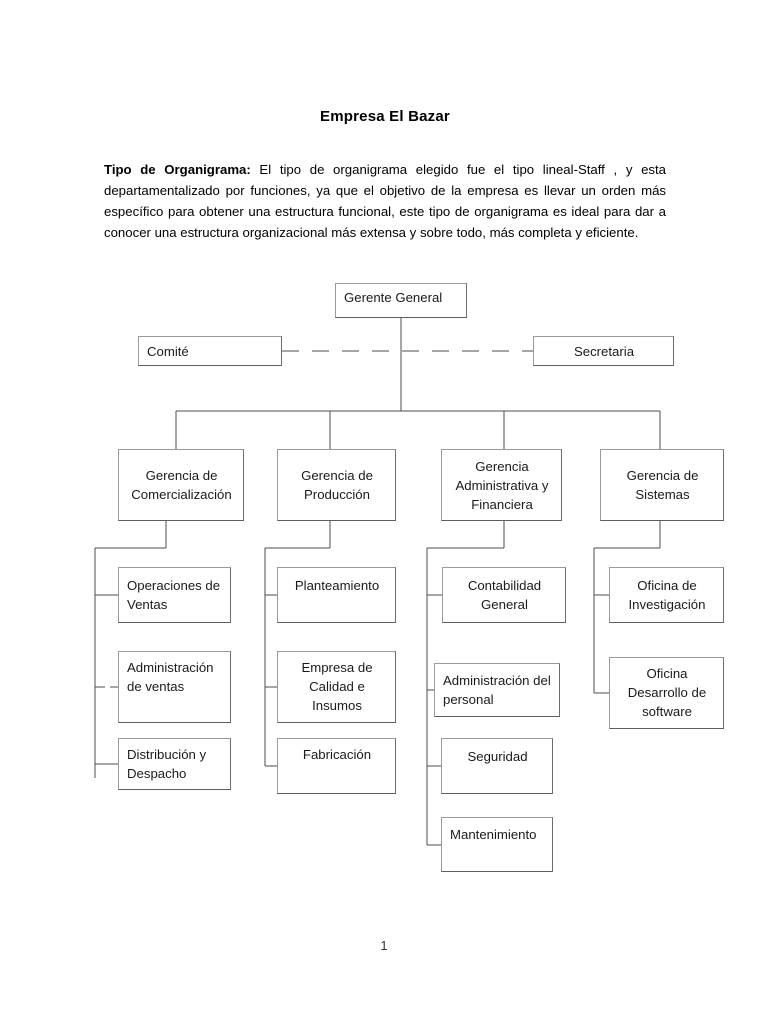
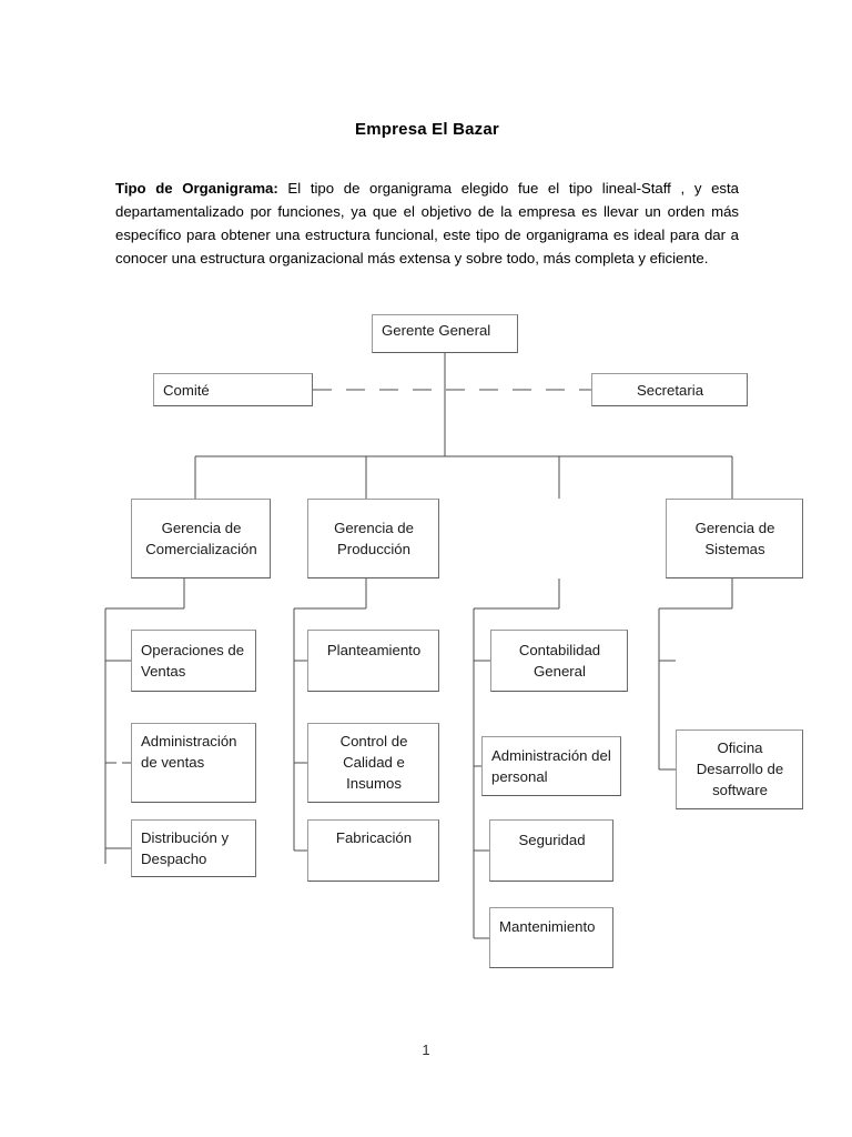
  Empresa El Bazar
  Tipo de Organigrama: El tipo de organigrama elegido fue el tipo lineal-Staff , y esta departamentalizado por funciones, ya que el objetivo de la empresa es llevar un orden más específico para obtener una estructura funcional, este tipo de organigrama es ideal para dar a conocer una estructura organizacional más extensa y sobre todo, más completa y eficiente.
  Gerente General
  Comité
  Secretaria
  Gerencia de Comercialización
  Gerencia de Producción
- Gerencia Administrativa y Financiera
  Gerencia de Sistemas
  Operaciones de Ventas
  Administración de ventas
  Distribución y Despacho
  Planteamiento
- Empresa de Calidad e Insumos
+ Control de Calidad e Insumos
  Fabricación
  Contabilidad General
  Administración del personal
  Seguridad
  Mantenimiento
- Oficina de Investigación
  Oficina Desarrollo de software
  1
